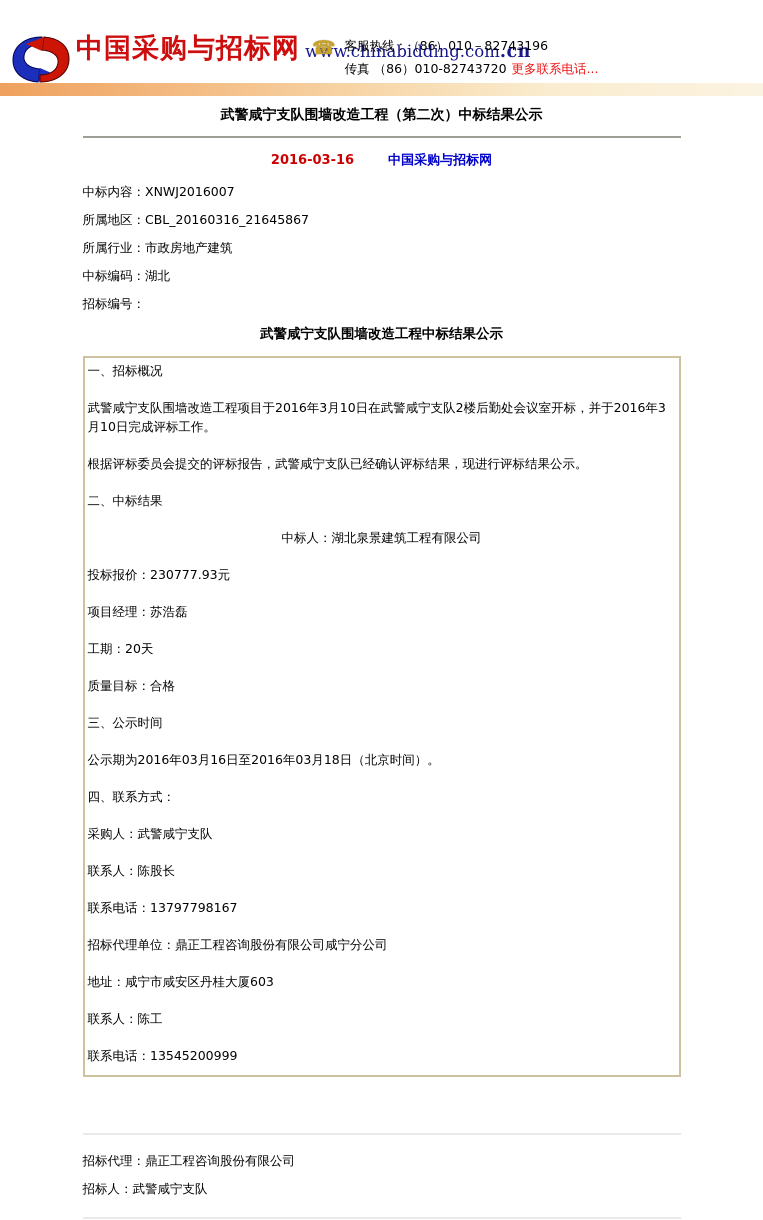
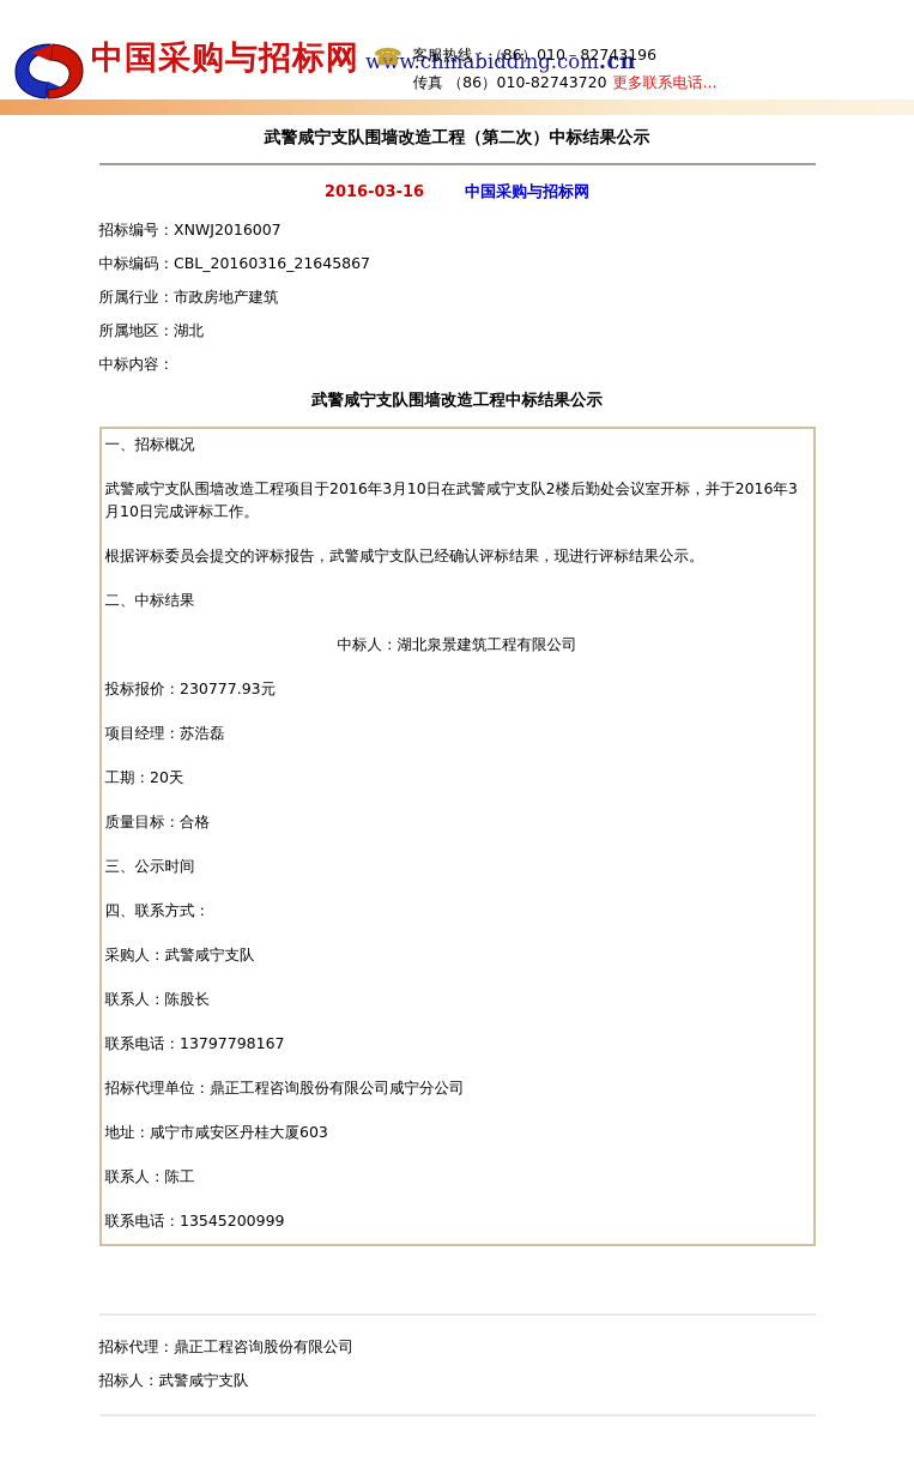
  中国采购与招标网 www.chinabidding.com.cn
  ☎
  客服热线：（86）010－82743196
  传真 （86）010-82743720 更多联系电话...
  武警咸宁支队围墙改造工程（第二次）中标结果公示
  2016-03-16 中国采购与招标网
- 中标内容：XNWJ2016007
+ 招标编号：XNWJ2016007
- 所属地区：CBL_20160316_21645867
+ 中标编码：CBL_20160316_21645867
  所属行业：市政房地产建筑
- 中标编码：湖北
+ 所属地区：湖北
- 招标编号：
+ 中标内容：
  武警咸宁支队围墙改造工程中标结果公示
  一、招标概况
  武警咸宁支队围墙改造工程项目于2016年3月10日在武警咸宁支队2楼后勤处会议室开标，并于2016年3月10日完成评标工作。
  根据评标委员会提交的评标报告，武警咸宁支队已经确认评标结果，现进行评标结果公示。
  二、中标结果
  中标人：湖北泉景建筑工程有限公司
  投标报价：230777.93元
  项目经理：苏浩磊
  工期：20天
  质量目标：合格
  三、公示时间
- 公示期为2016年03月16日至2016年03月18日（北京时间）。
  四、联系方式：
  采购人：武警咸宁支队
  联系人：陈股长
  联系电话：13797798167
  招标代理单位：鼎正工程咨询股份有限公司咸宁分公司
  地址：咸宁市咸安区丹桂大厦603
  联系人：陈工
  联系电话：13545200999
  招标代理：鼎正工程咨询股份有限公司
  招标人：武警咸宁支队
